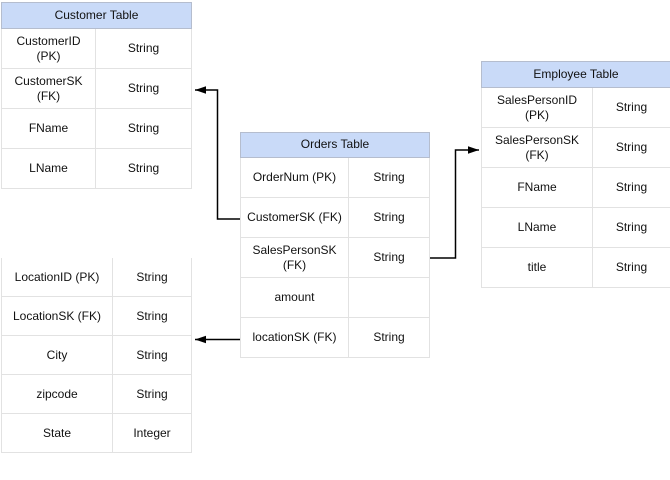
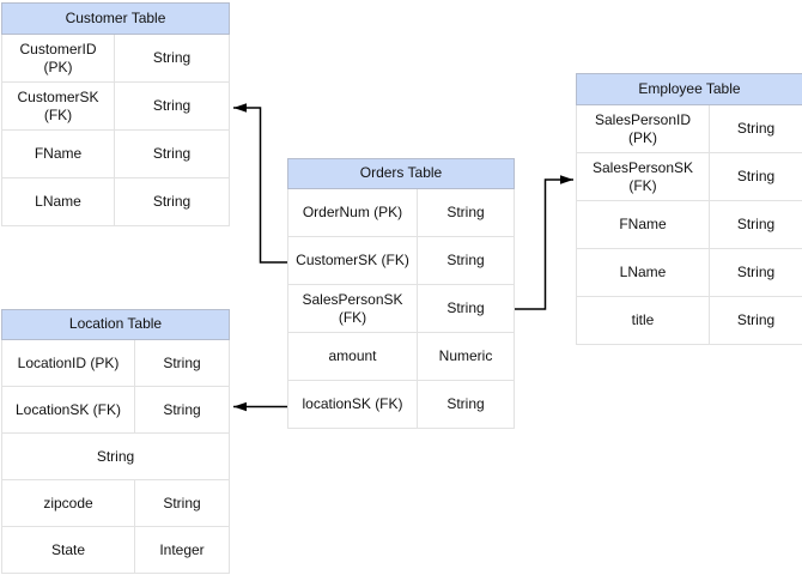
  Customer Table
  CustomerID (PK)
  String
  CustomerSK (FK)
  String
  FName
  String
  LName
  String
  Orders Table
  OrderNum (PK)
  String
  CustomerSK (FK)
  String
  SalesPersonSK (FK)
  String
  amount
+ Numeric
  locationSK (FK)
  String
  Employee Table
  SalesPersonID (PK)
  String
  SalesPersonSK (FK)
  String
  FName
  String
  LName
  String
  title
  String
+ Location Table
  LocationID (PK)
  String
  LocationSK (FK)
  String
- City
  String
  zipcode
  String
  State
  Integer
